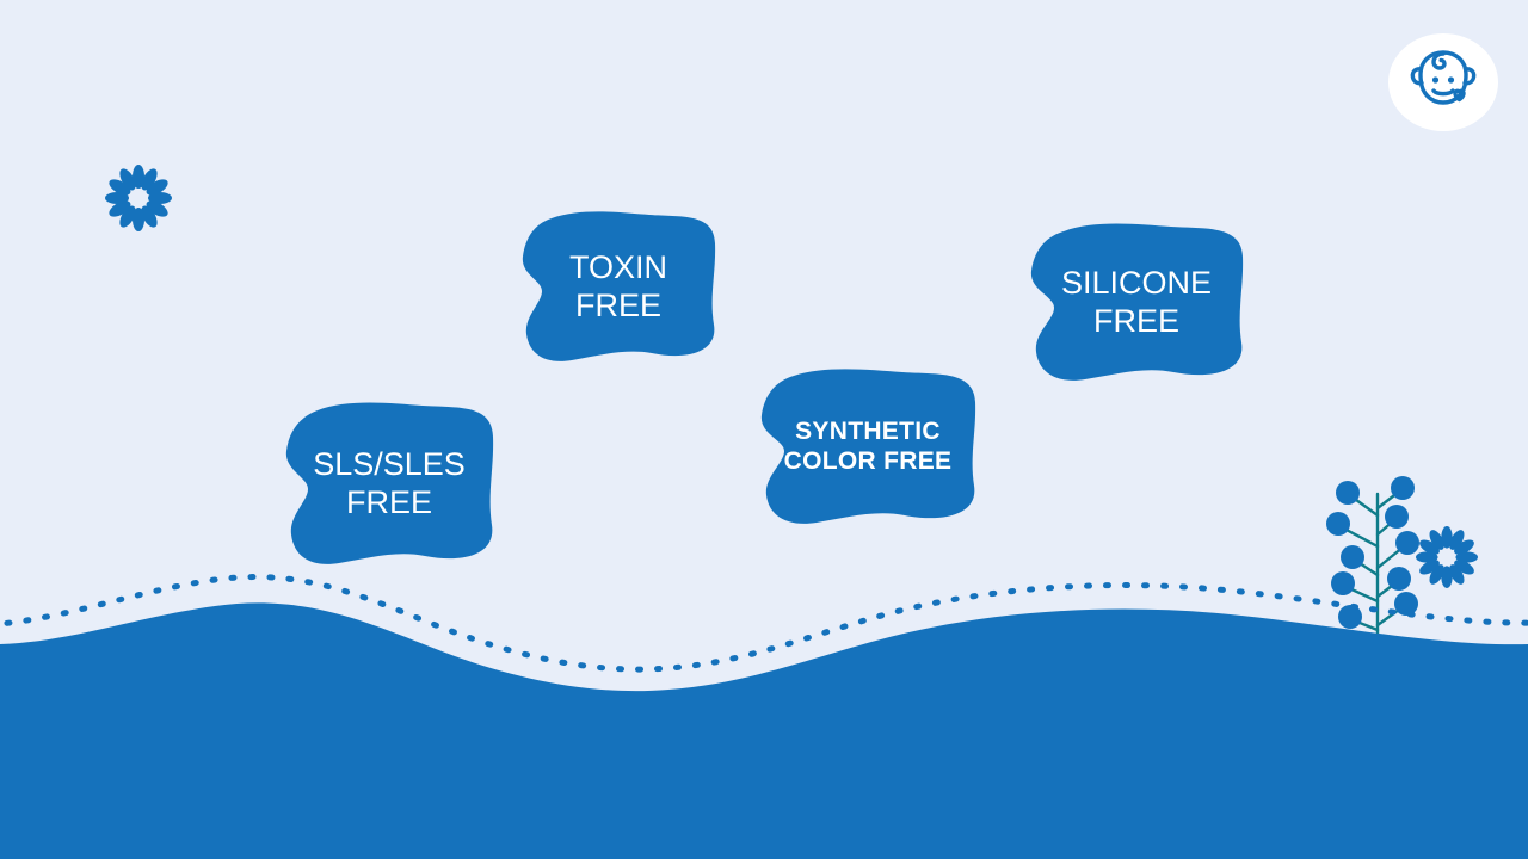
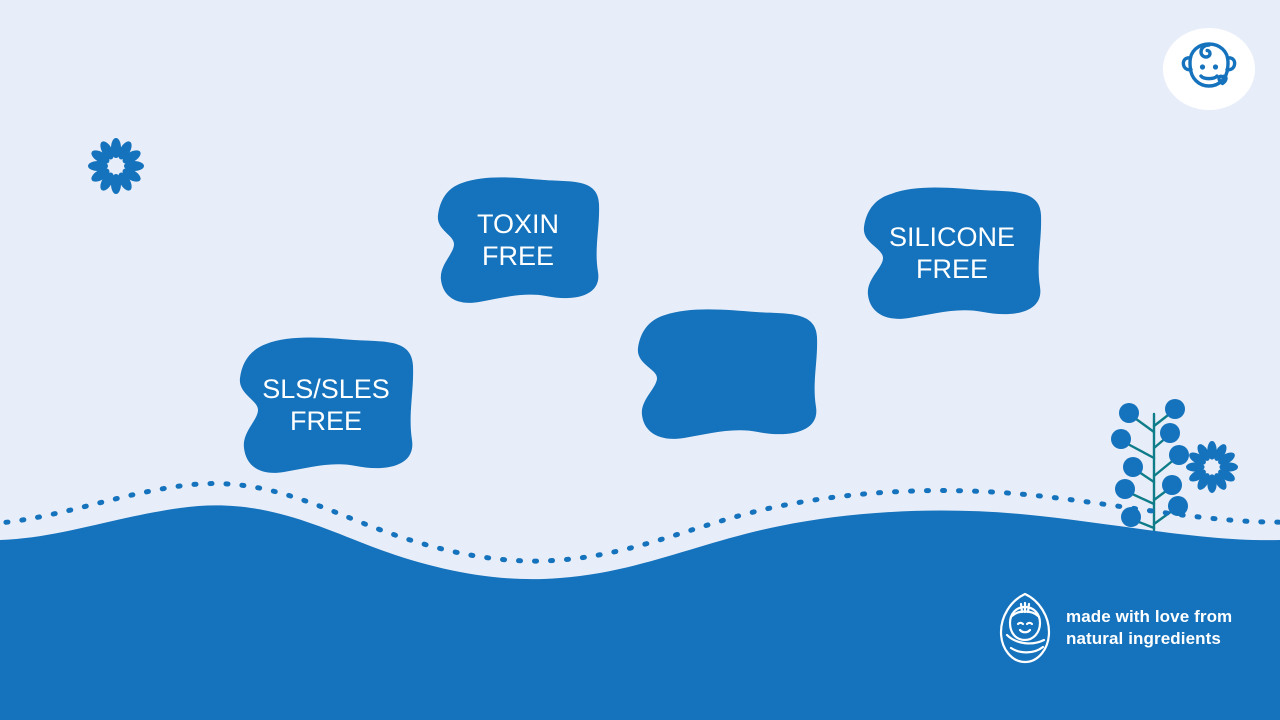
  SLS/SLES
  FREE
  TOXIN
  FREE
- SYNTHETIC
- COLOR FREE
  SILICONE
  FREE
+ made with love from
+ natural ingredients
